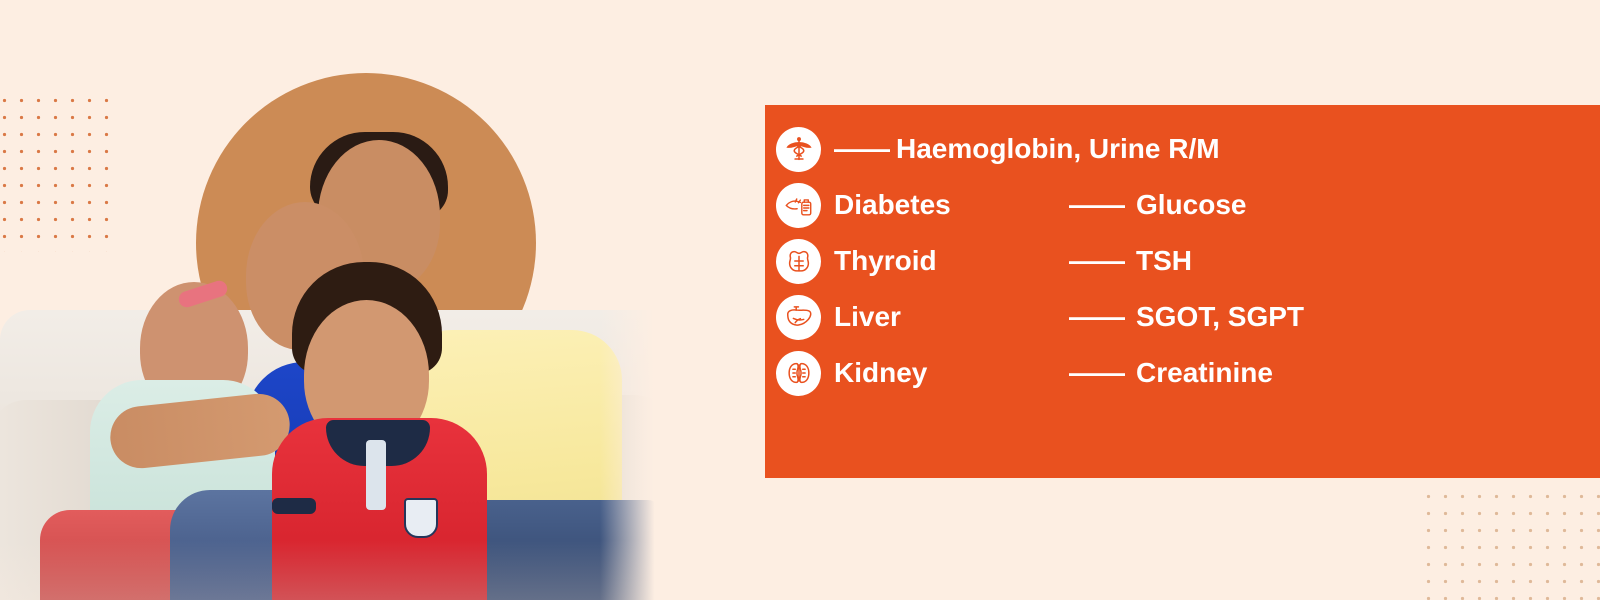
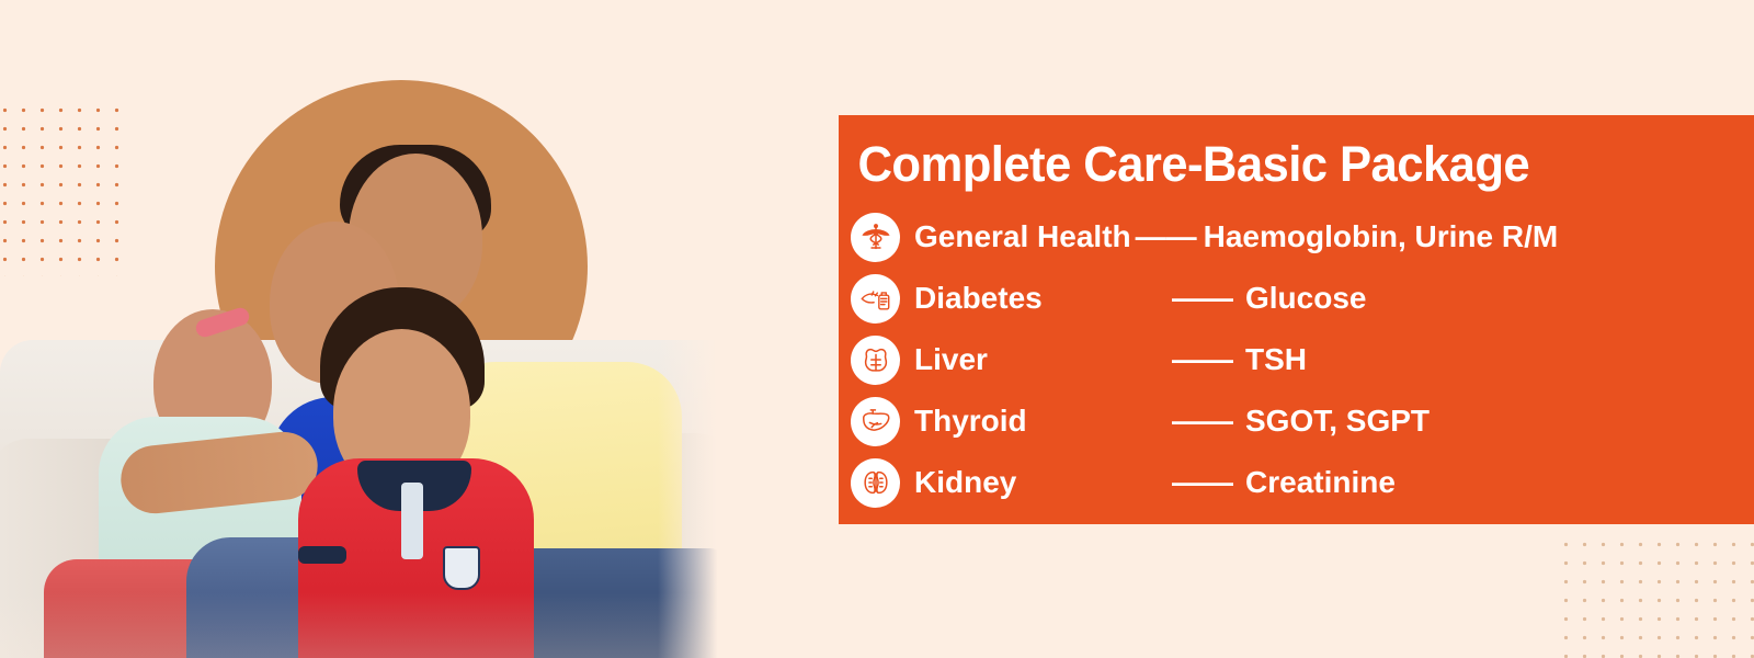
+ Complete Care-Basic Package
+ General Health
  ——
  Haemoglobin, Urine R/M
  Diabetes
  ——
  Glucose
- Thyroid
+ Liver
  ——
  TSH
- Liver
+ Thyroid
  ——
  SGOT, SGPT
  Kidney
  ——
  Creatinine
